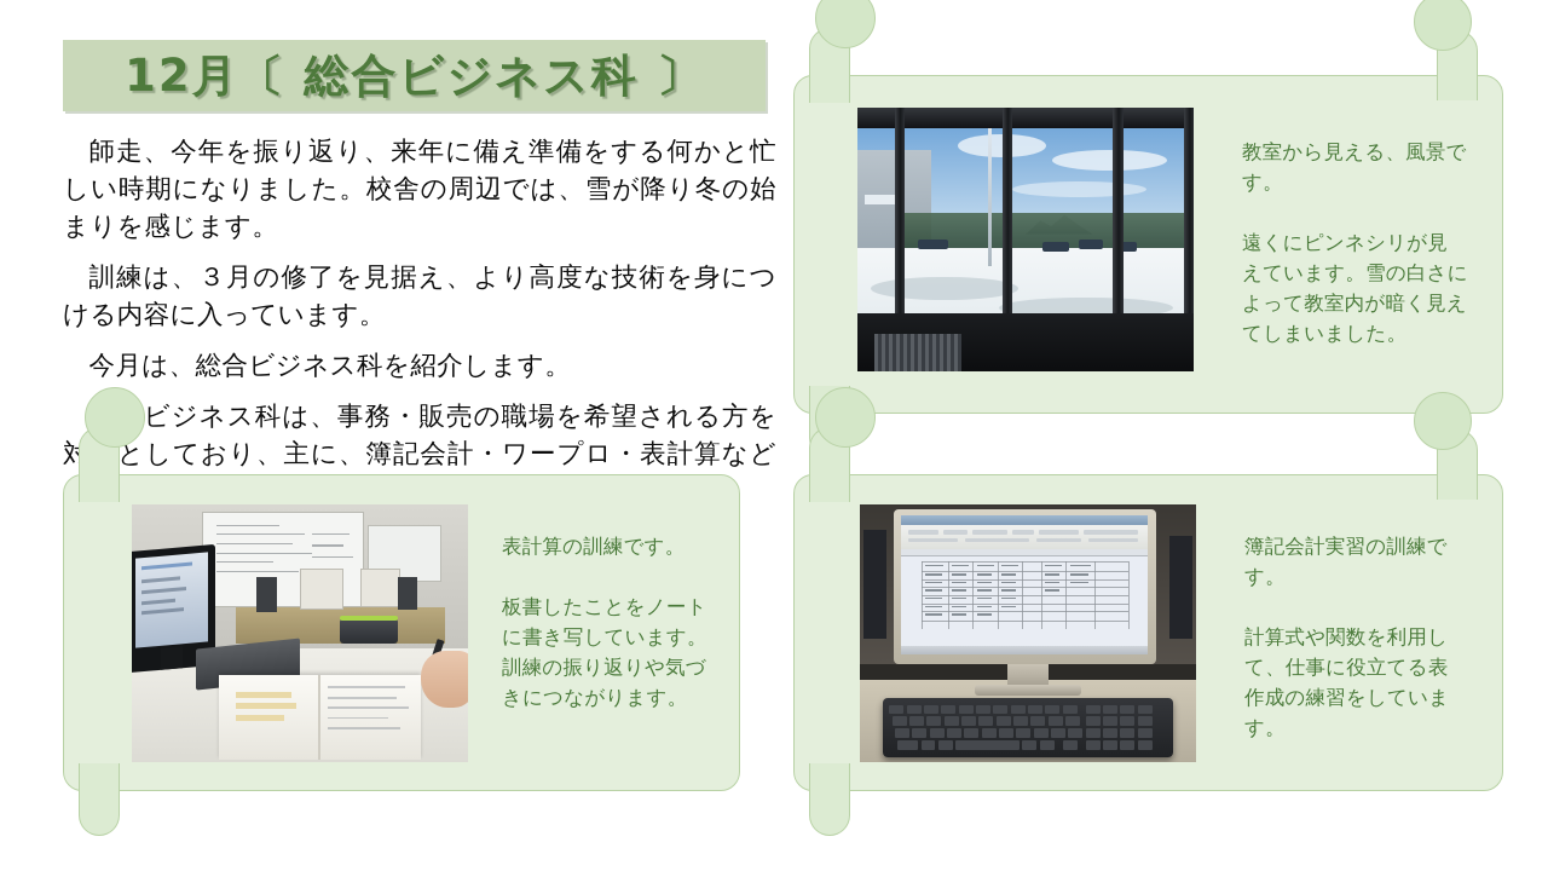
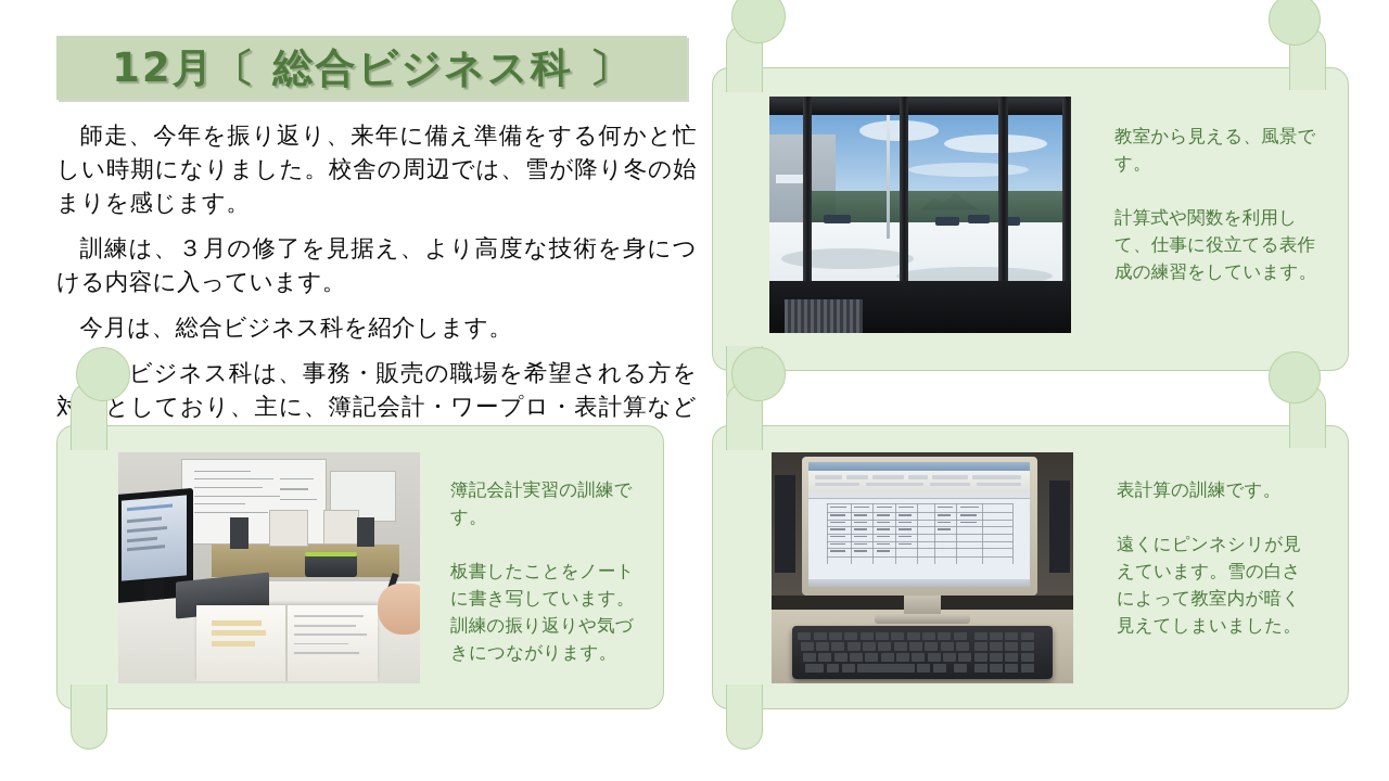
  12月〔 総合ビジネス科 〕
  師走、今年を振り返り、来年に備え準備をする何かと忙しい時期になりました。校舎の周辺では、雪が降り冬の始まりを感じます。
  訓練は、３月の修了を見据え、より高度な技術を身につける内容に入っています。
  今月は、総合ビジネス科を紹介します。
  ビジネス科は、事務・販売の職場を希望される方を対としており、主に、簿記会計・ワープロ・表計算など
  教室から見える、風景です。
- 遠くにピンネシリが見えています。雪の白さによって教室内が暗く見えてしまいました。
+ 計算式や関数を利用して、仕事に役立てる表作成の練習をしています。
- 表計算の訓練です。
+ 簿記会計実習の訓練です。
  板書したことをノートに書き写しています。訓練の振り返りや気づきにつながります。
- 簿記会計実習の訓練です。
+ 表計算の訓練です。
- 計算式や関数を利用して、仕事に役立てる表作成の練習をしています。
+ 遠くにピンネシリが見えています。雪の白さによって教室内が暗く見えてしまいました。
